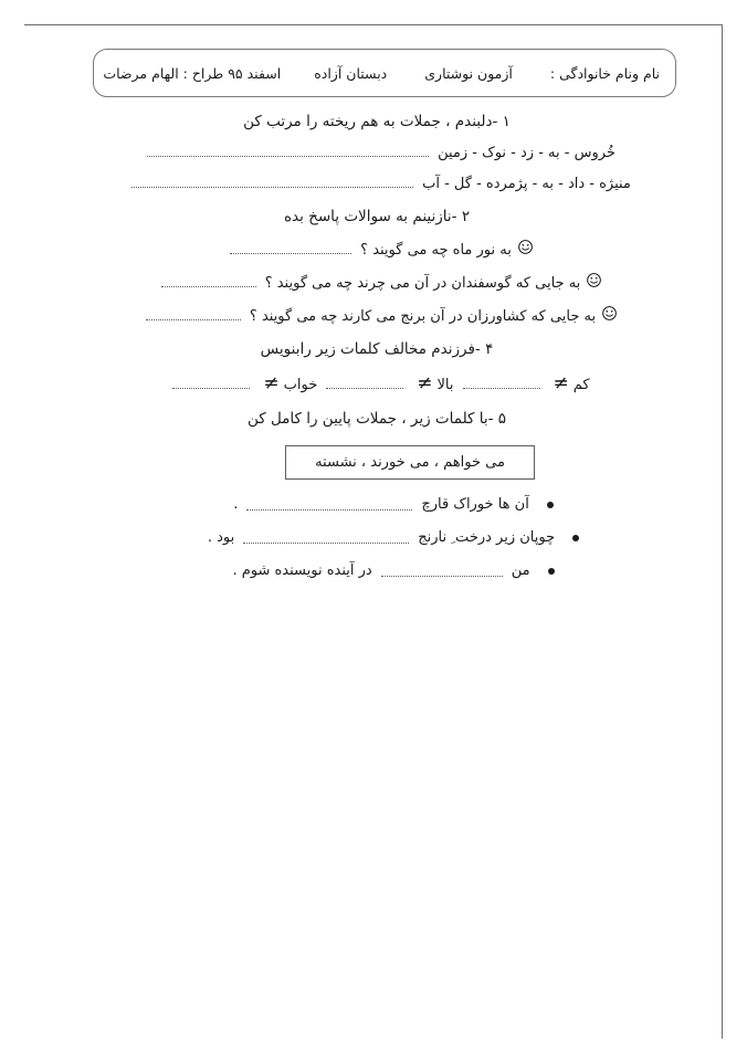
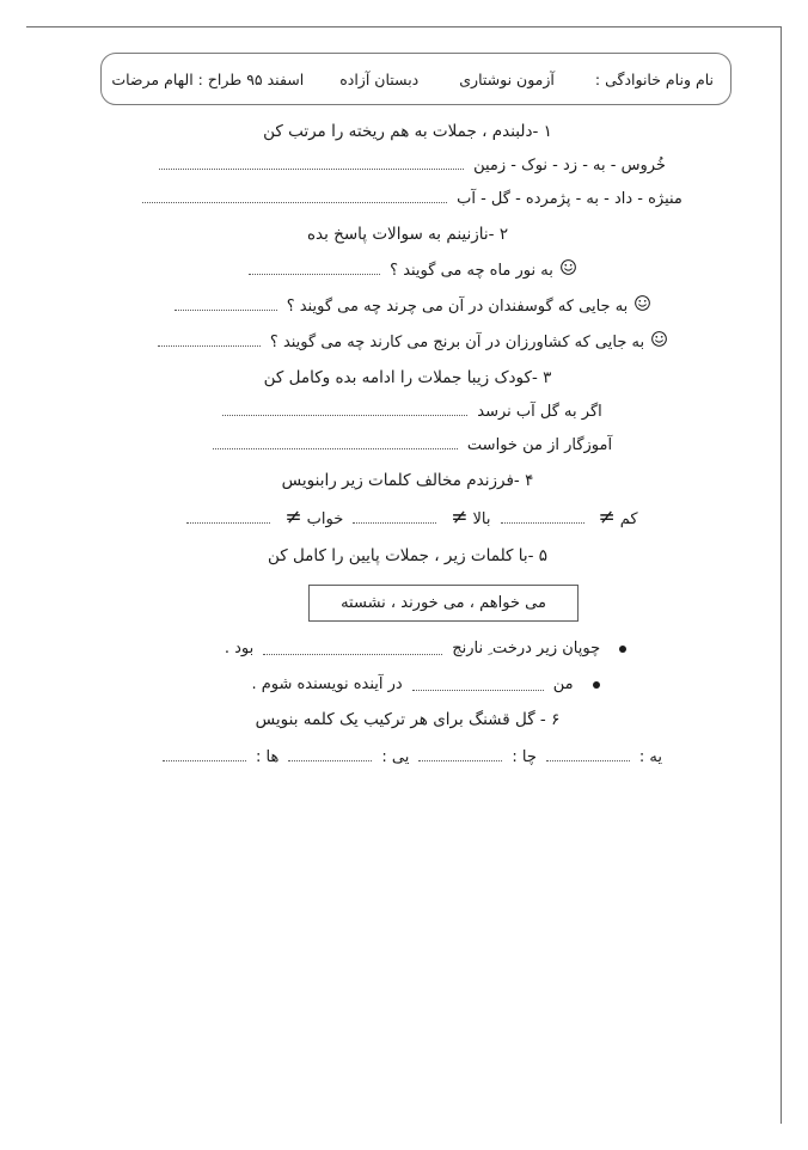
  نام ونام خانوادگی :
  آزمون نوشتاری
  دبستان آزاده
  اسفند ۹۵ طراح : الهام مرضات
  ۱ -دلبندم ، جملات به هم ریخته را مرتب کن
  خُروس - به - زد - نوک - زمین
  منیژه - داد - به - پژمرده - گل - آب
  ۲ -نازنینم به سوالات پاسخ بده
  به نور ماه چه می گویند ؟
  به جایی که گوسفندان در آن می چرند چه می گویند ؟
  به جایی که کشاورزان در آن برنج می کارند چه می گویند ؟
+ ۳ -کودک زیبا جملات را ادامه بده وکامل کن
+ اگر به گل آب نرسد
+ آموزگار از من خواست
  ۴ -فرزندم مخالف کلمات زیر رابنویس
  کم
  ≠
  بالا
  ≠
  خواب
  ≠
  ۵ -با کلمات زیر ، جملات پایین را کامل کن
  می خواهم ، می خورند ، نشسته
- آن ها خوراک قارچ
- .
  چوپان زیر درخت ِ نارنج
  بود .
  من
  در آینده نویسنده شوم .
+ ۶ - گل قشنگ برای هر ترکیب یک کلمه بنویس
+ یه :
+ چا :
+ یی :
+ ها :
